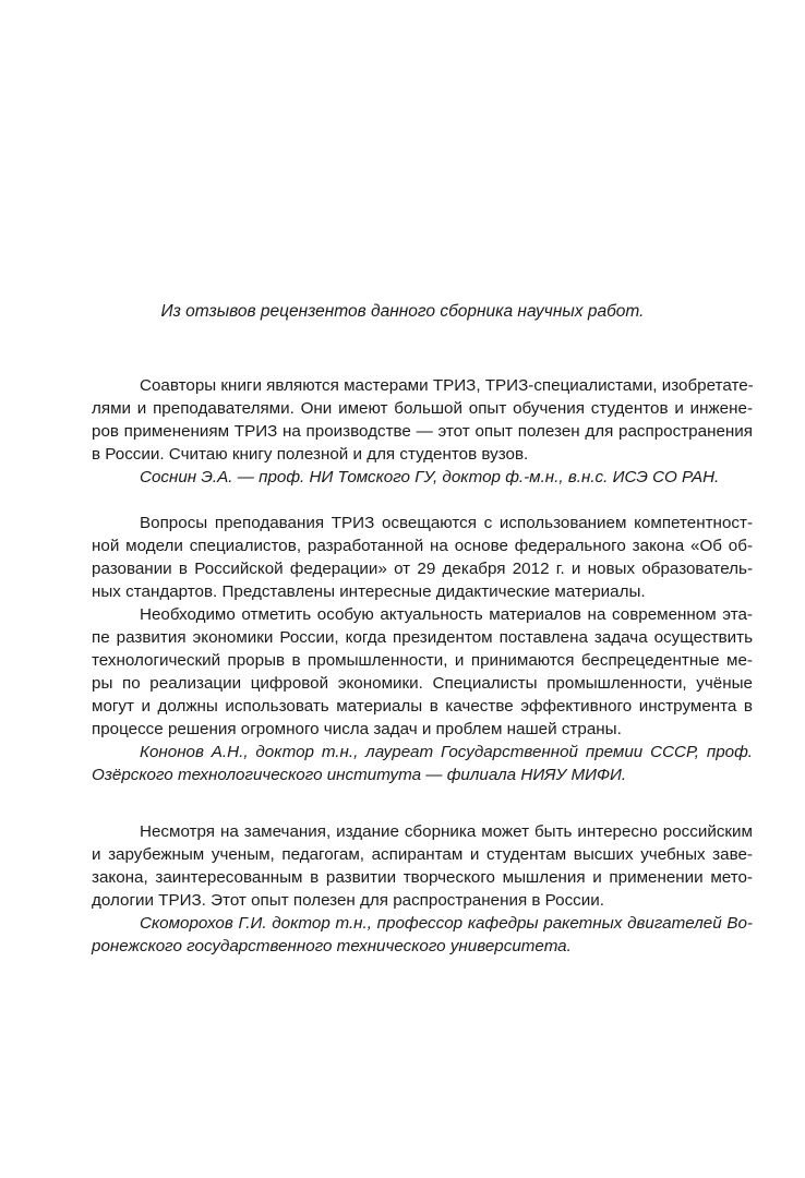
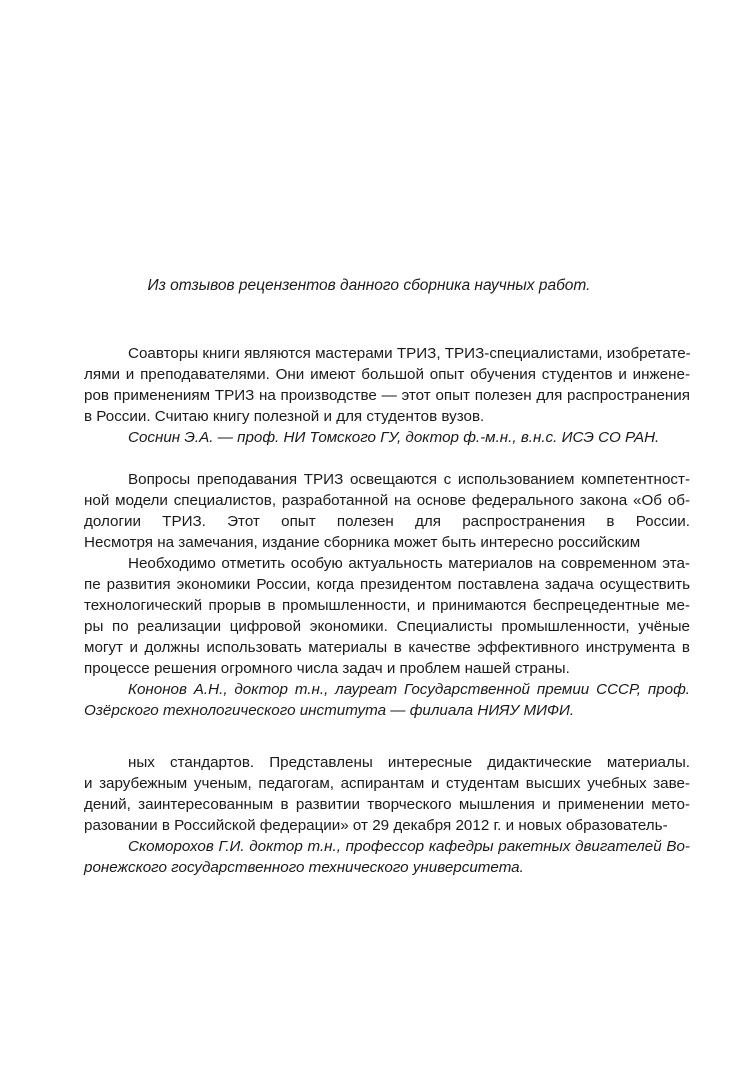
  Из отзывов рецензентов данного сборника научных работ.
  Соавторы книги являются мастерами ТРИЗ, ТРИЗ-специалистами, изобретате-
  лями и преподавателями. Они имеют большой опыт обучения студентов и инжене-
  ров применениям ТРИЗ на производстве — этот опыт полезен для распространения
  в России. Считаю книгу полезной и для студентов вузов.
  Соснин Э.А. — проф. НИ Томского ГУ, доктор ф.-м.н., в.н.с. ИСЭ СО РАН.
  Вопросы преподавания ТРИЗ освещаются с использованием компетентност-
  ной модели специалистов, разработанной на основе федерального закона «Об об-
- разовании в Российской федерации» от 29 декабря 2012 г. и новых образователь-
+ дологии ТРИЗ. Этот опыт полезен для распространения в России.
- ных стандартов. Представлены интересные дидактические материалы.
+ Несмотря на замечания, издание сборника может быть интересно российским
  Необходимо отметить особую актуальность материалов на современном эта-
  пе развития экономики России, когда президентом поставлена задача осуществить
  технологический прорыв в промышленности, и принимаются беспрецедентные ме-
  ры по реализации цифровой экономики. Специалисты промышленности, учёные
  могут и должны использовать материалы в качестве эффективного инструмента в
  процессе решения огромного числа задач и проблем нашей страны.
  Кононов А.Н., доктор т.н., лауреат Государственной премии СССР, проф.
  Озёрского технологического института — филиала НИЯУ МИФИ.
- Несмотря на замечания, издание сборника может быть интересно российским
+ ных стандартов. Представлены интересные дидактические материалы.
  и зарубежным ученым, педагогам, аспирантам и студентам высших учебных заве-
- закона, заинтересованным в развитии творческого мышления и применении мето-
+ дений, заинтересованным в развитии творческого мышления и применении мето-
- дологии ТРИЗ. Этот опыт полезен для распространения в России.
+ разовании в Российской федерации» от 29 декабря 2012 г. и новых образователь-
  Скоморохов Г.И. доктор т.н., профессор кафедры ракетных двигателей Во-
  ронежского государственного технического университета.
